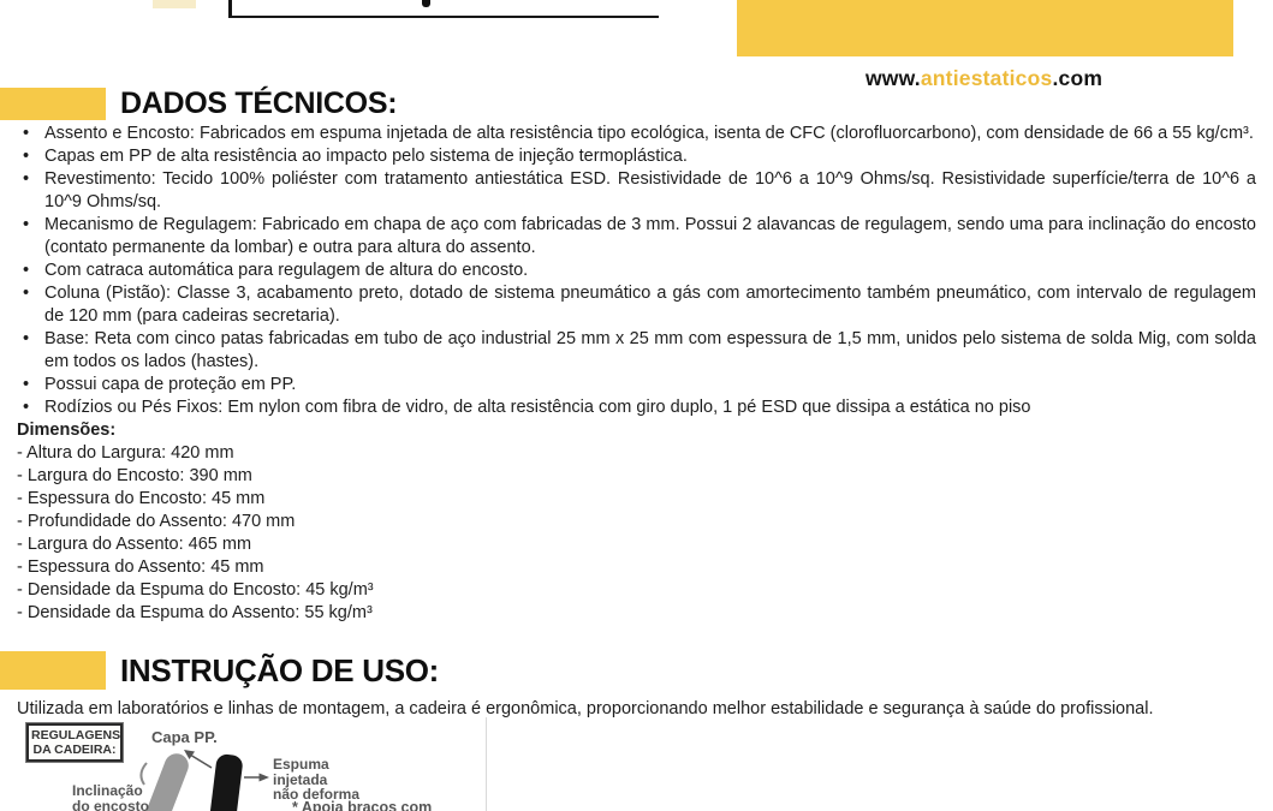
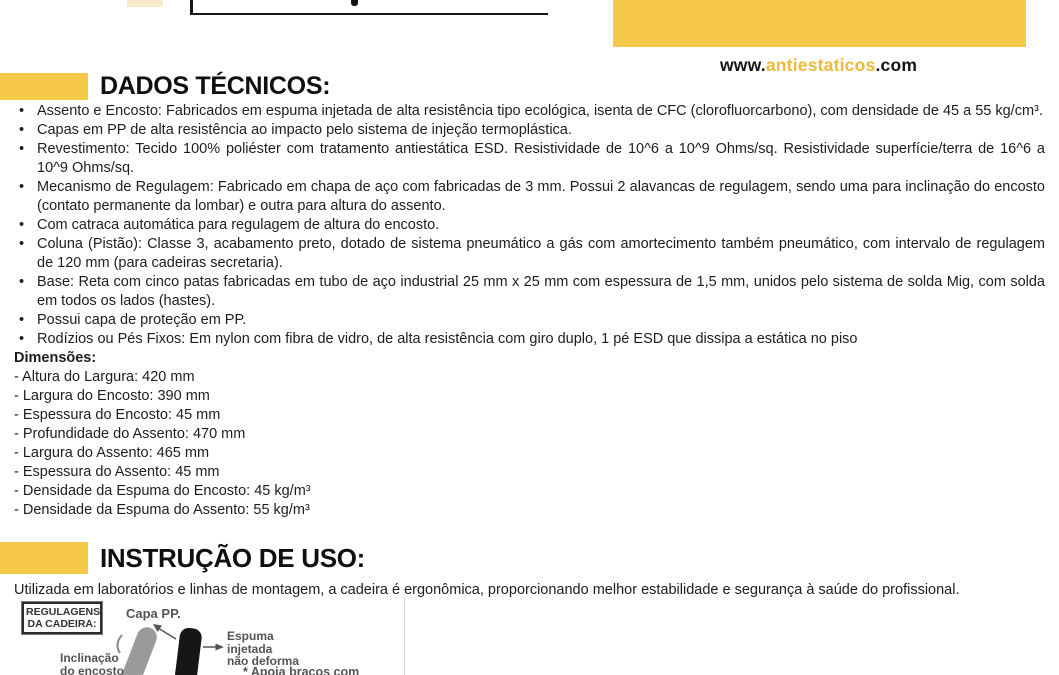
  www.antiestaticos.com
  DADOS TÉCNICOS:
- Assento e Encosto: Fabricados em espuma injetada de alta resistência tipo ecológica, isenta de CFC (clorofluorcarbono), com densidade de 66 a 55 kg/cm³.
+ Assento e Encosto: Fabricados em espuma injetada de alta resistência tipo ecológica, isenta de CFC (clorofluorcarbono), com densidade de 45 a 55 kg/cm³.
  Capas em PP de alta resistência ao impacto pelo sistema de injeção termoplástica.
- Revestimento: Tecido 100% poliéster com tratamento antiestática ESD. Resistividade de 10^6 a 10^9 Ohms/sq. Resistividade superfície/terra de 10^6 a 10^9 Ohms/sq.
+ Revestimento: Tecido 100% poliéster com tratamento antiestática ESD. Resistividade de 10^6 a 10^9 Ohms/sq. Resistividade superfície/terra de 16^6 a 10^9 Ohms/sq.
  Mecanismo de Regulagem: Fabricado em chapa de aço com fabricadas de 3 mm. Possui 2 alavancas de regulagem, sendo uma para inclinação do encosto (contato permanente da lombar) e outra para altura do assento.
  Com catraca automática para regulagem de altura do encosto.
  Coluna (Pistão): Classe 3, acabamento preto, dotado de sistema pneumático a gás com amortecimento também pneumático, com intervalo de regulagem de 120 mm (para cadeiras secretaria).
  Base: Reta com cinco patas fabricadas em tubo de aço industrial 25 mm x 25 mm com espessura de 1,5 mm, unidos pelo sistema de solda Mig, com solda em todos os lados (hastes).
  Possui capa de proteção em PP.
  Rodízios ou Pés Fixos: Em nylon com fibra de vidro, de alta resistência com giro duplo, 1 pé ESD que dissipa a estática no piso
  Dimensões:
  - Altura do Largura: 420 mm
  - Largura do Encosto: 390 mm
  - Espessura do Encosto: 45 mm
  - Profundidade do Assento: 470 mm
  - Largura do Assento: 465 mm
  - Espessura do Assento: 45 mm
  - Densidade da Espuma do Encosto: 45 kg/m³
  - Densidade da Espuma do Assento: 55 kg/m³
  INSTRUÇÃO DE USO:
  Utilizada em laboratórios e linhas de montagem, a cadeira é ergonômica, proporcionando melhor estabilidade e segurança à saúde do profissional.
  REGULAGENS
  DA CADEIRA:
  Capa PP.
  Espuma
  injetada
  não deforma
  Inclinação
  do encosto
  * Apoia braços com
